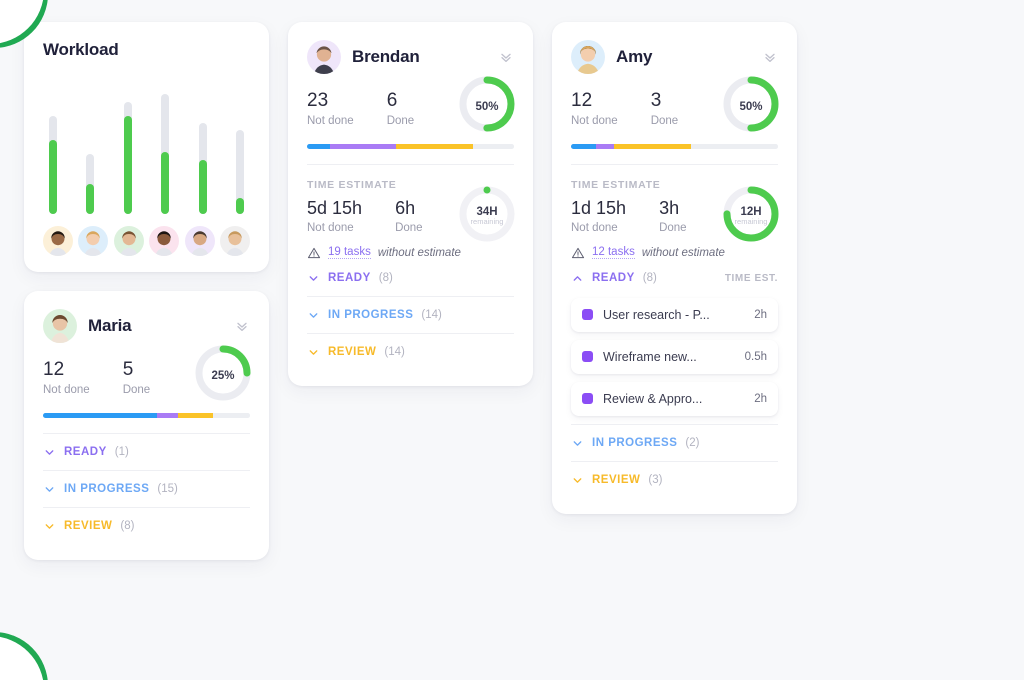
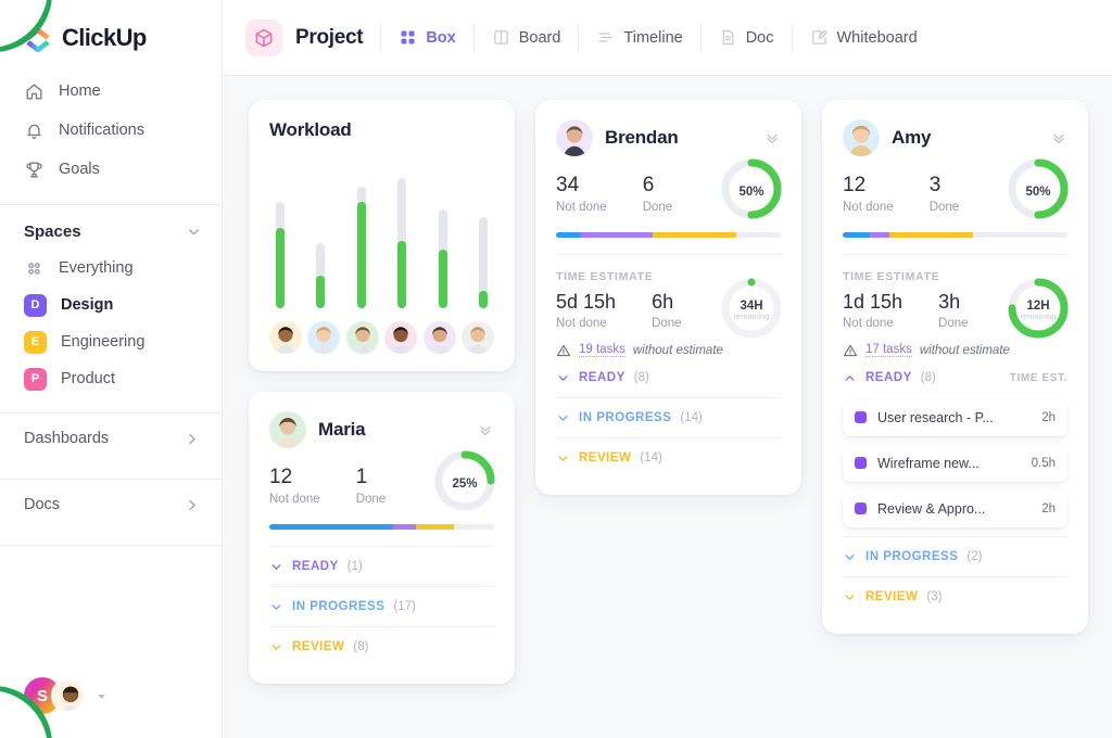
+ ClickUp
+ Home
+ Notifications
+ Goals
+ Spaces
+ Everything
+ D
+ Design
+ E
+ Engineering
+ P
+ Product
+ Dashboards
+ Docs
+ S
+ Project
+ Box
+ Board
+ Timeline
+ Doc
+ Whiteboard
  Workload
  Maria
  12
  Not done
- 5
+ 1
  Done
  25%
  READY
  (1)
  IN PROGRESS
- (15)
+ (17)
  REVIEW
  (8)
  Brendan
- 23
+ 34
  Not done
  6
  Done
  50%
  TIME ESTIMATE
  5d 15h
  Not done
  6h
  Done
  34H
  remaining
  19 tasks
  without estimate
  READY
  (8)
  IN PROGRESS
  (14)
  REVIEW
  (14)
  Amy
  12
  Not done
  3
  Done
  50%
  TIME ESTIMATE
  1d 15h
  Not done
  3h
  Done
  12H
  remaining
- 12 tasks
+ 17 tasks
  without estimate
  READY
  (8)
  TIME EST.
  User research - P...
  2h
  Wireframe new...
  0.5h
  Review & Appro...
  2h
  IN PROGRESS
  (2)
  REVIEW
  (3)
